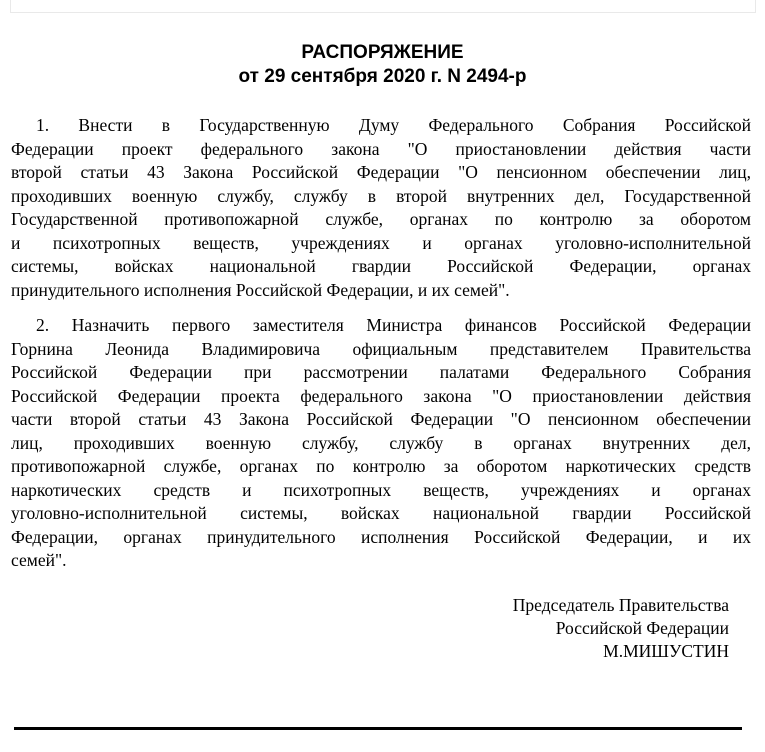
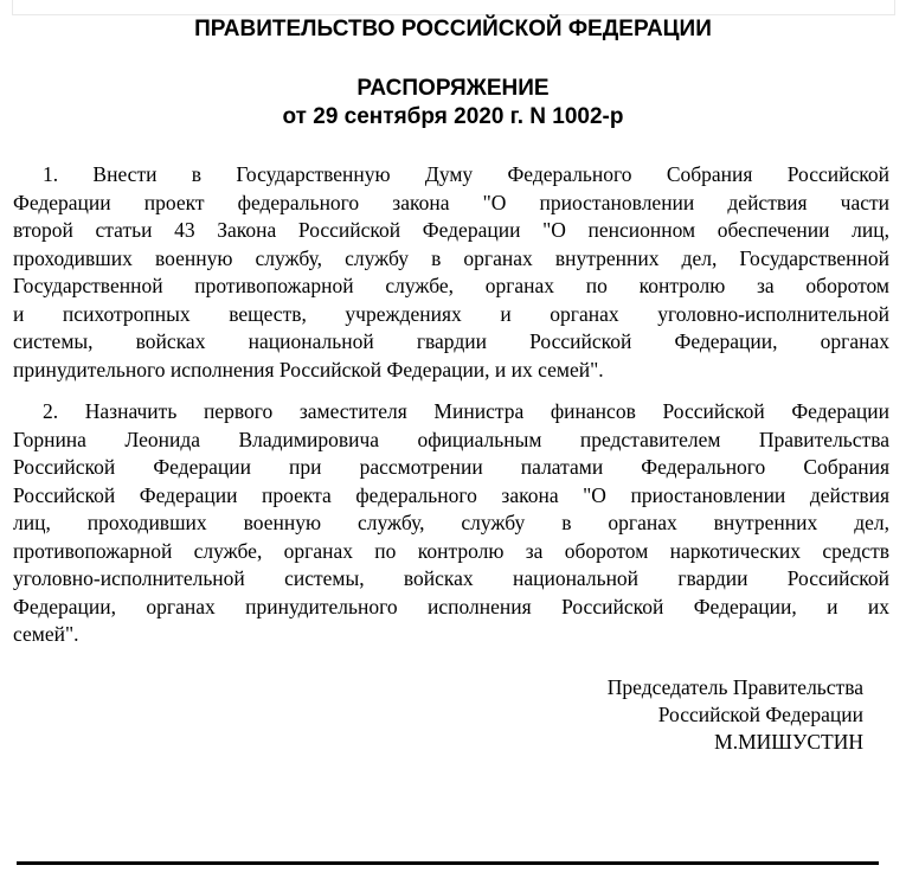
+ ПРАВИТЕЛЬСТВО РОССИЙСКОЙ ФЕДЕРАЦИИ
  РАСПОРЯЖЕНИЕ
- от 29 сентября 2020 г. N 2494-р
+ от 29 сентября 2020 г. N 1002-р
  1. Внести в Государственную Думу Федерального Собрания Российской
  Федерации проект федерального закона "О приостановлении действия части
  второй статьи 43 Закона Российской Федерации "О пенсионном обеспечении лиц,
- проходивших военную службу, службу в второй внутренних дел, Государственной
+ проходивших военную службу, службу в органах внутренних дел, Государственной
  Государственной противопожарной службе, органах по контролю за оборотом
  и психотропных веществ, учреждениях и органах уголовно-исполнительной
  системы, войсках национальной гвардии Российской Федерации, органах
  принудительного исполнения Российской Федерации, и их семей".
  2. Назначить первого заместителя Министра финансов Российской Федерации
  Горнина Леонида Владимировича официальным представителем Правительства
  Российской Федерации при рассмотрении палатами Федерального Собрания
  Российской Федерации проекта федерального закона "О приостановлении действия
- части второй статьи 43 Закона Российской Федерации "О пенсионном обеспечении
  лиц, проходивших военную службу, службу в органах внутренних дел,
  противопожарной службе, органах по контролю за оборотом наркотических средств
- наркотических средств и психотропных веществ, учреждениях и органах
  уголовно-исполнительной системы, войсках национальной гвардии Российской
  Федерации, органах принудительного исполнения Российской Федерации, и их
  семей".
  Председатель Правительства
  Российской Федерации
  М.МИШУСТИН
